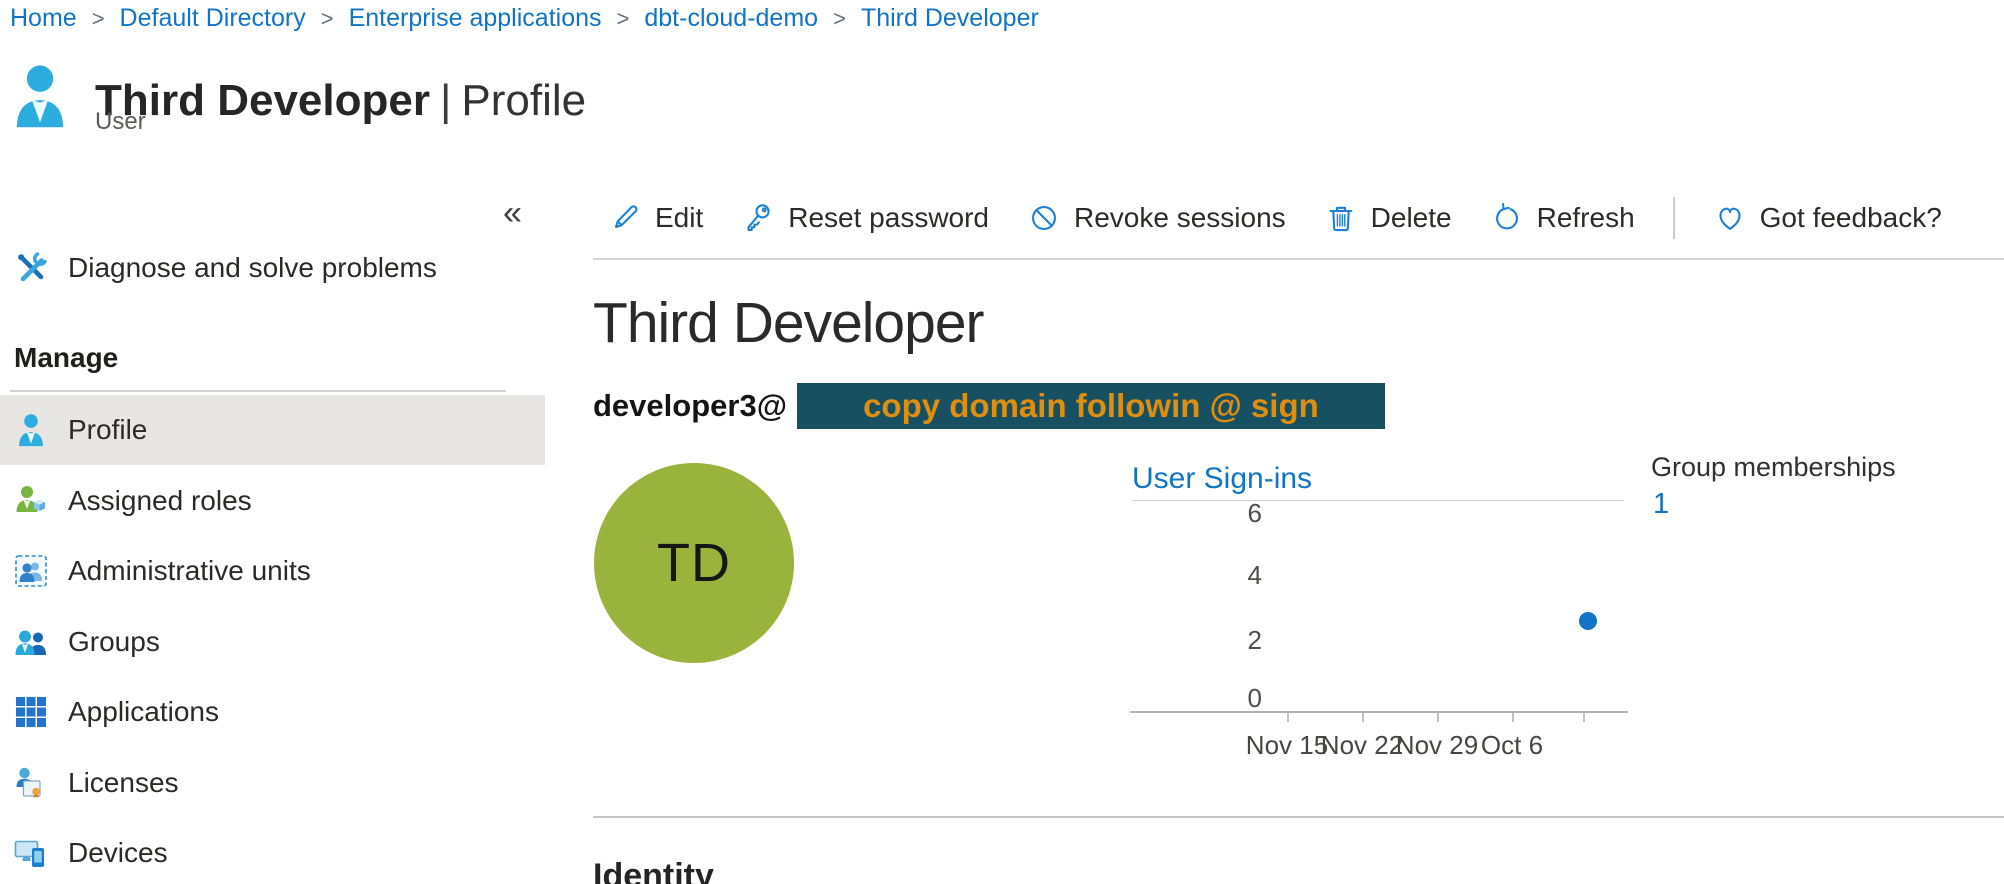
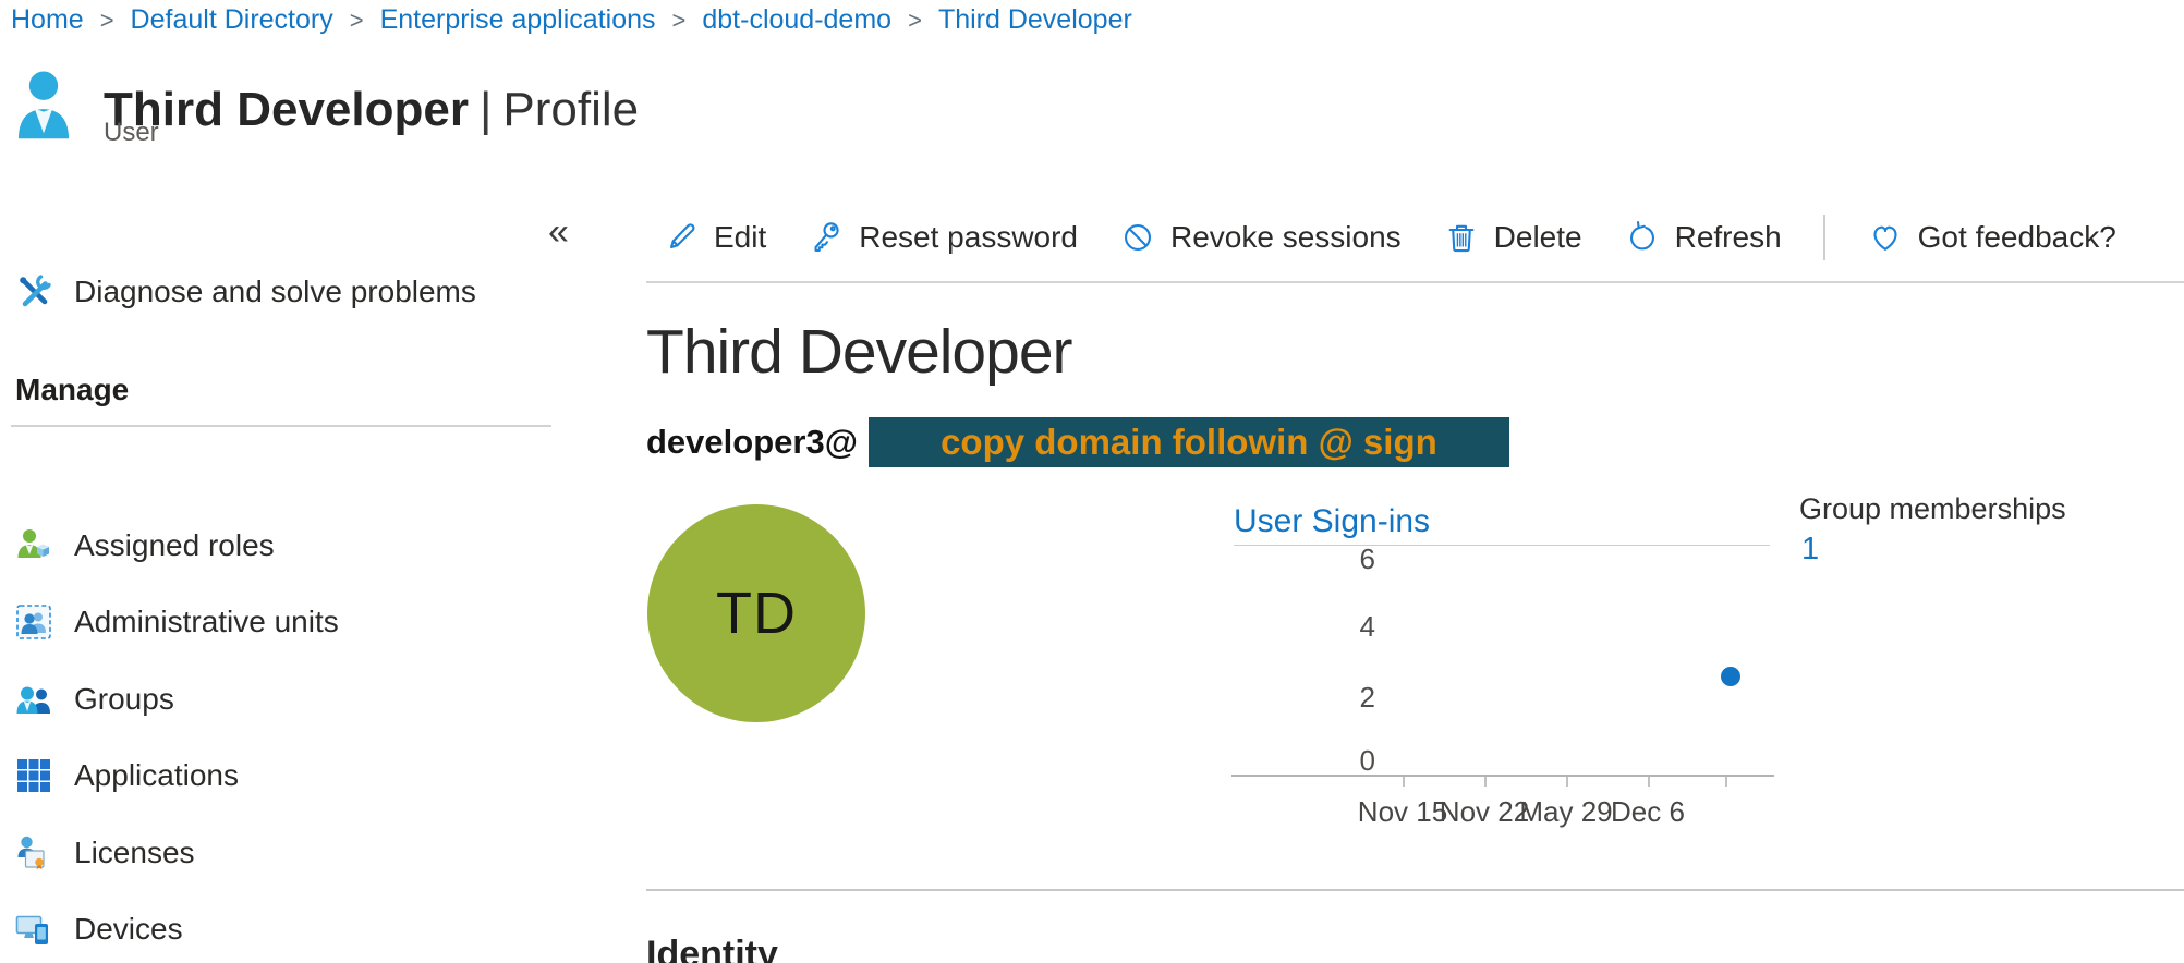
  Home
  >
  Default Directory
  >
  Enterprise applications
  >
  dbt-cloud-demo
  >
  Third Developer
  Third Developer | Profile
  User
  «
  Diagnose and solve problems
  Manage
- Profile
  Assigned roles
  Administrative units
  Groups
  Applications
  Licenses
  Devices
  Edit
  Reset password
  Revoke sessions
  Delete
  Refresh
  Got feedback?
  Third Developer
  developer3@
  copy domain followin @ sign
  TD
  User Sign-ins
  6
  4
  2
  0
  Nov 15
  Nov 22
- Nov 29
+ May 29
- Oct 6
+ Dec 6
  Group memberships
  1
  Identity
